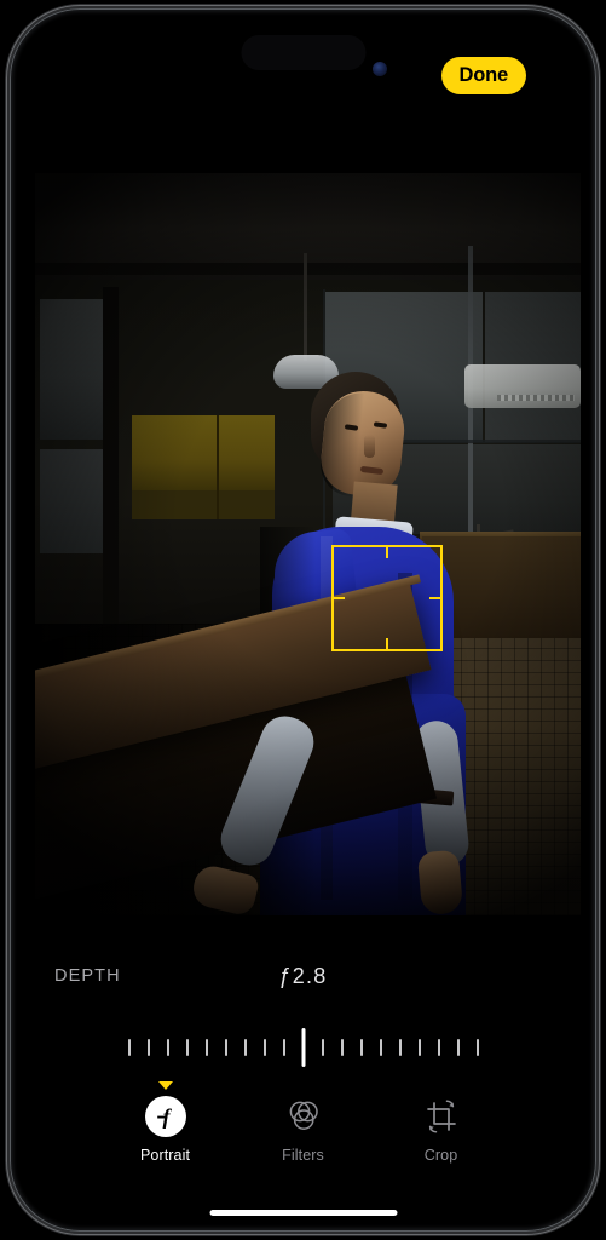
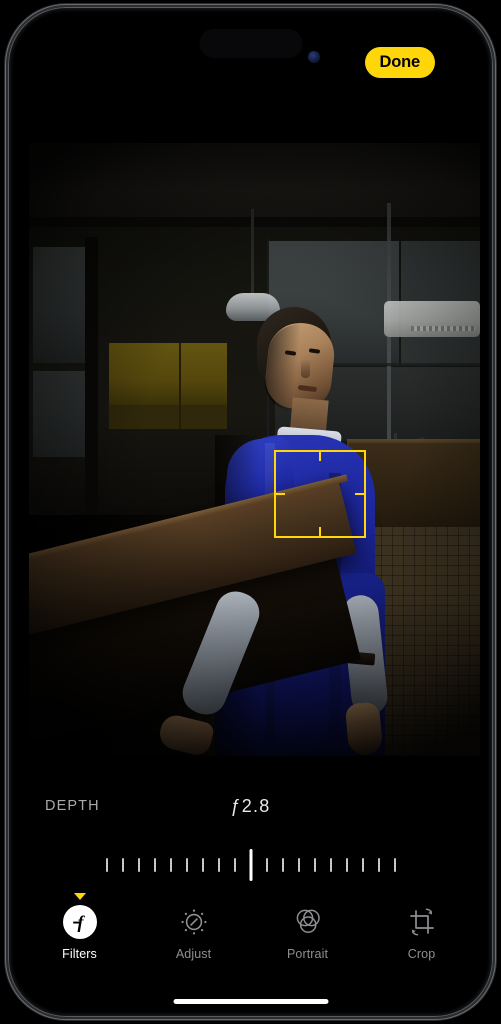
  Done
  DEPTH
  ƒ2.8
- Portrait
+ Filters
+ Adjust
- Filters
+ Portrait
  Crop
